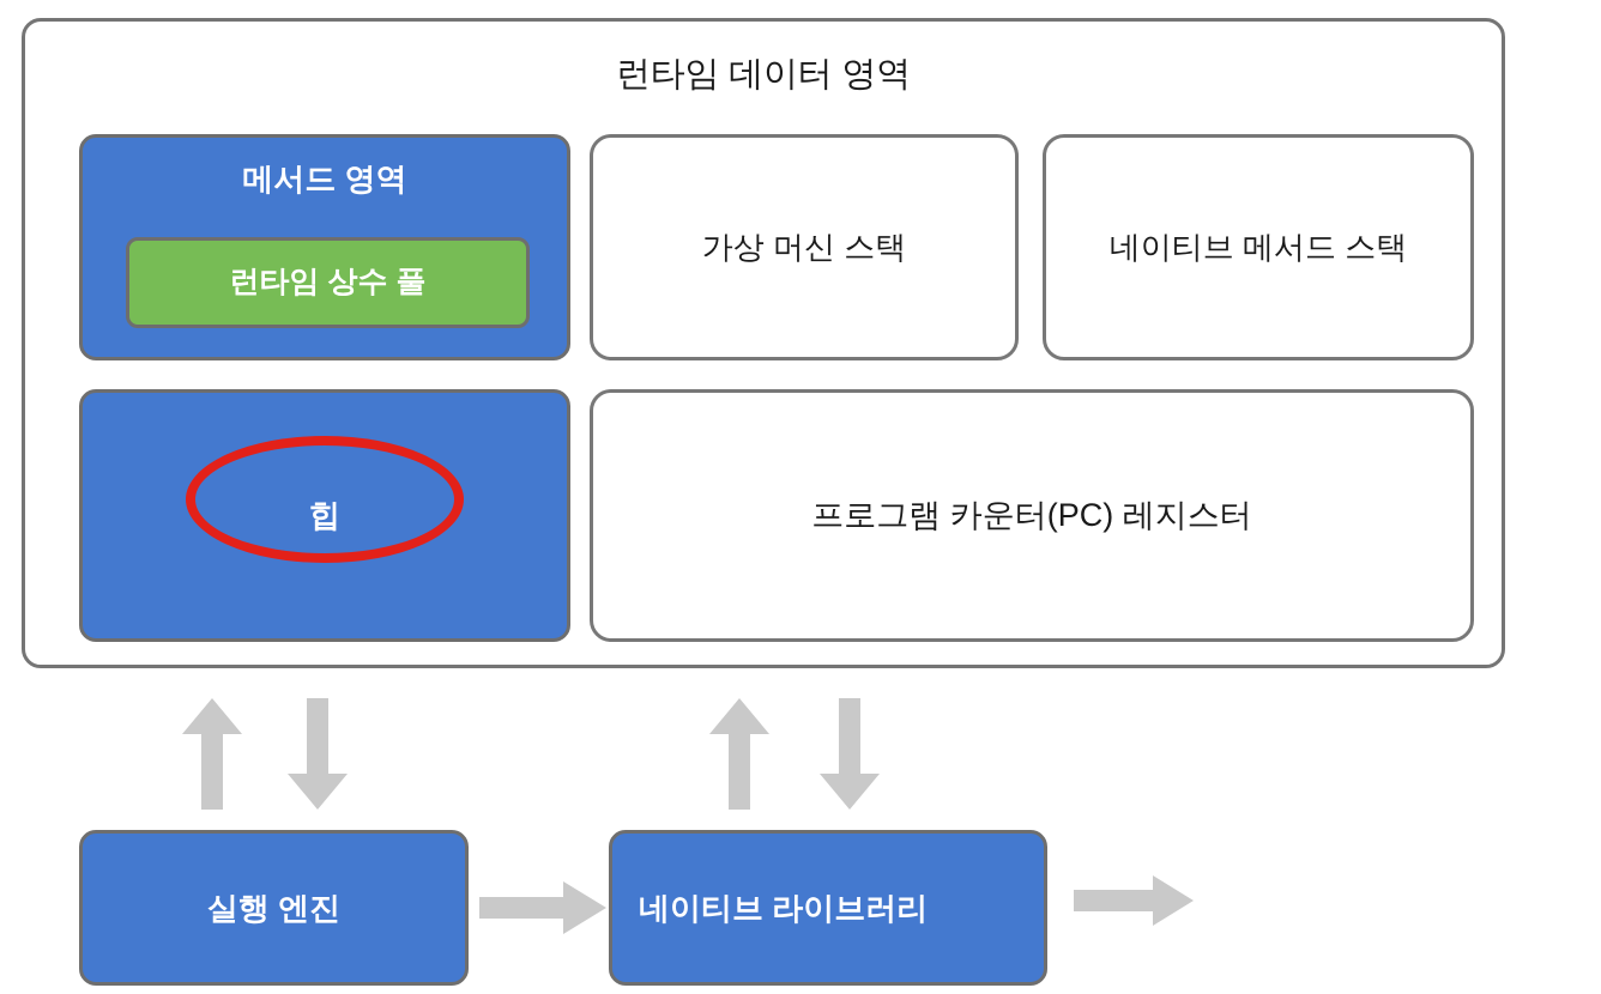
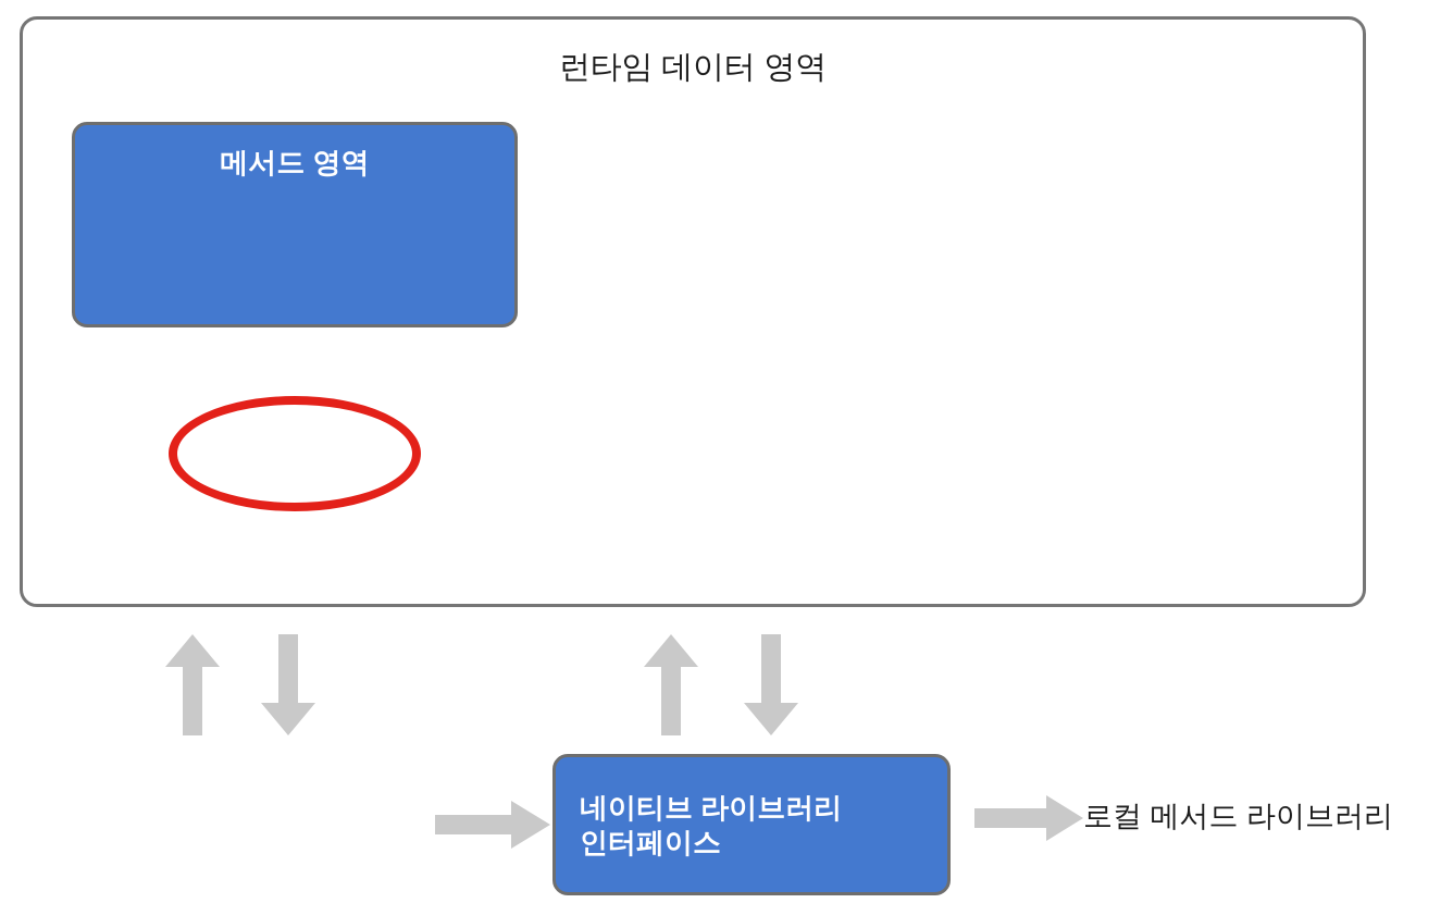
  런타임 데이터 영역
  메서드 영역
- 런타임 상수 풀
- 가상 머신 스택
- 네이티브 메서드 스택
- 힙
- 프로그램 카운터(PC) 레지스터
- 실행 엔진
  네이티브 라이브러리
+ 인터페이스
+ 로컬 메서드 라이브러리
